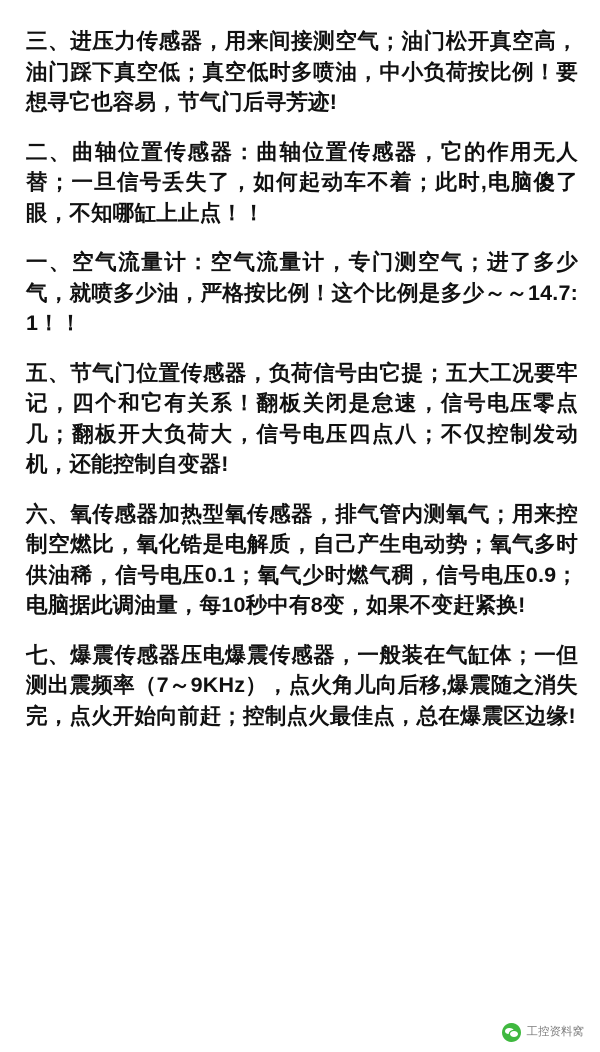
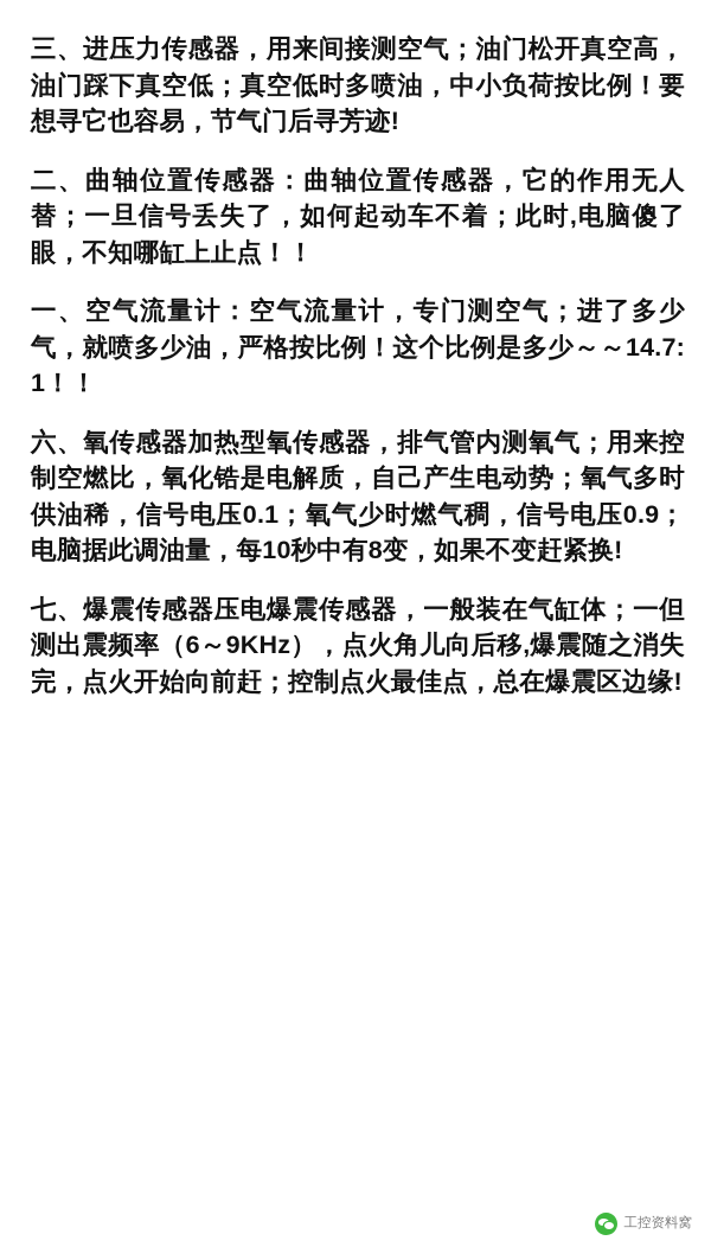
  三、进压力传感器，用来间接测空气；油门松开真空高，油门踩下真空低；真空低时多喷油，中小负荷按比例！要想寻它也容易，节气门后寻芳迹!
  二、曲轴位置传感器：曲轴位置传感器，它的作用无人替；一旦信号丢失了，如何起动车不着；此时,电脑傻了眼，不知哪缸上止点！！
  一、空气流量计：空气流量计，专门测空气；进了多少气，就喷多少油，严格按比例！这个比例是多少～～14.7:1！！
- 五、节气门位置传感器，负荷信号由它提；五大工况要牢记，四个和它有关系！翻板关闭是怠速，信号电压零点几；翻板开大负荷大，信号电压四点八；不仅控制发动机，还能控制自变器!
  六、氧传感器加热型氧传感器，排气管内测氧气；用来控制空燃比，氧化锆是电解质，自己产生电动势；氧气多时供油稀，信号电压0.1；氧气少时燃气稠，信号电压0.9；电脑据此调油量，每10秒中有8变，如果不变赶紧换!
- 七、爆震传感器压电爆震传感器，一般装在气缸体；一但测出震频率（7～9KHz），点火角儿向后移,爆震随之消失完，点火开始向前赶；控制点火最佳点，总在爆震区边缘!
+ 七、爆震传感器压电爆震传感器，一般装在气缸体；一但测出震频率（6～9KHz），点火角儿向后移,爆震随之消失完，点火开始向前赶；控制点火最佳点，总在爆震区边缘!
  工控资料窝
